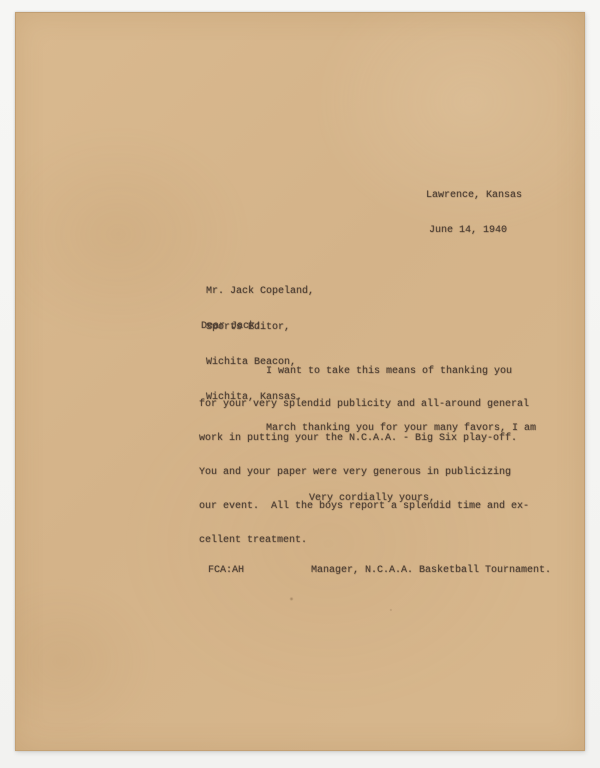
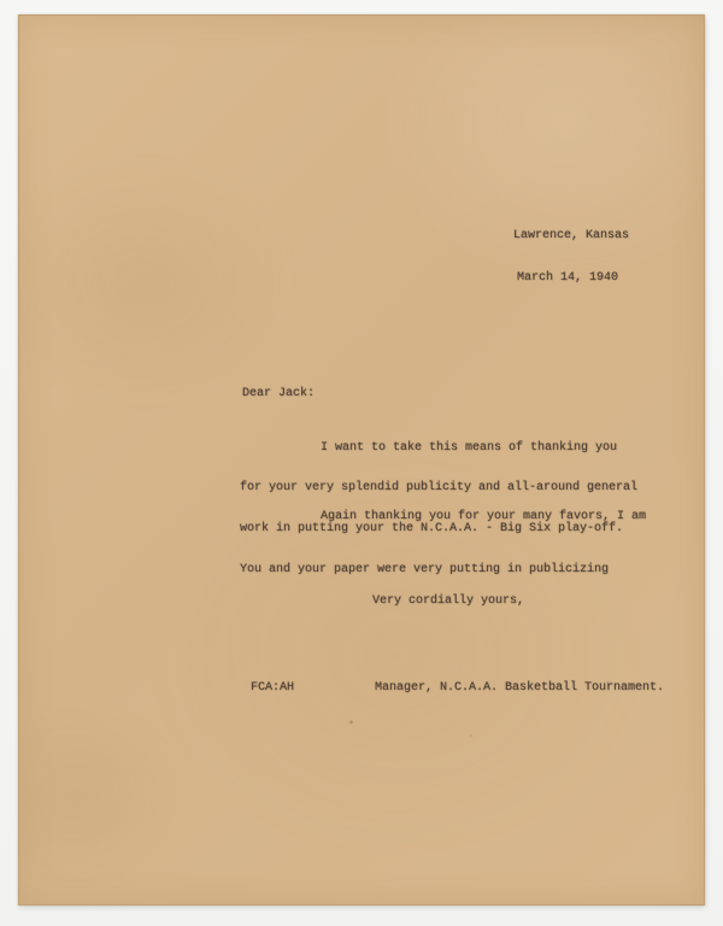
  Lawrence, Kansas
- June 14, 1940
+ March 14, 1940
- Mr. Jack Copeland,
- Sports Editor,
- Wichita Beacon,
- Wichita, Kansas.
  Dear Jack:
  I want to take this means of thanking you
  for your very splendid publicity and all-around general
  work in putting your the N.C.A.A. - Big Six play-off.
- You and your paper were very generous in publicizing
+ You and your paper were very putting in publicizing
- our event. All the boys report a splendid time and ex-
- cellent treatment.
- March thanking you for your many favors, I am
+ Again thanking you for your many favors, I am
  Very cordially yours,
  FCA:AH
  Manager, N.C.A.A. Basketball Tournament.
